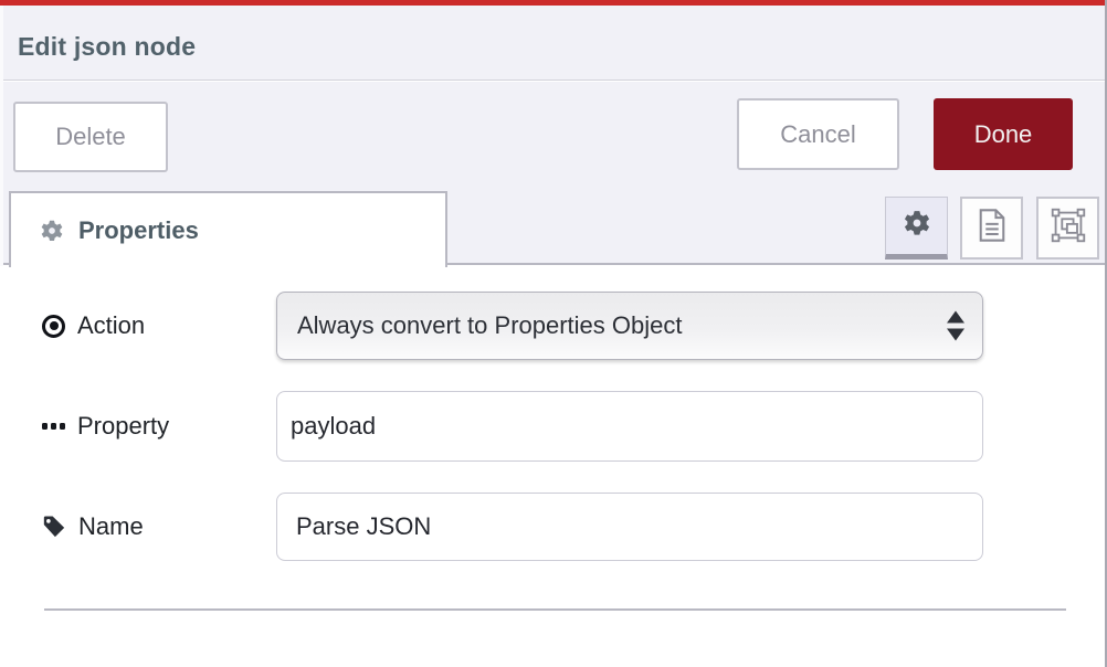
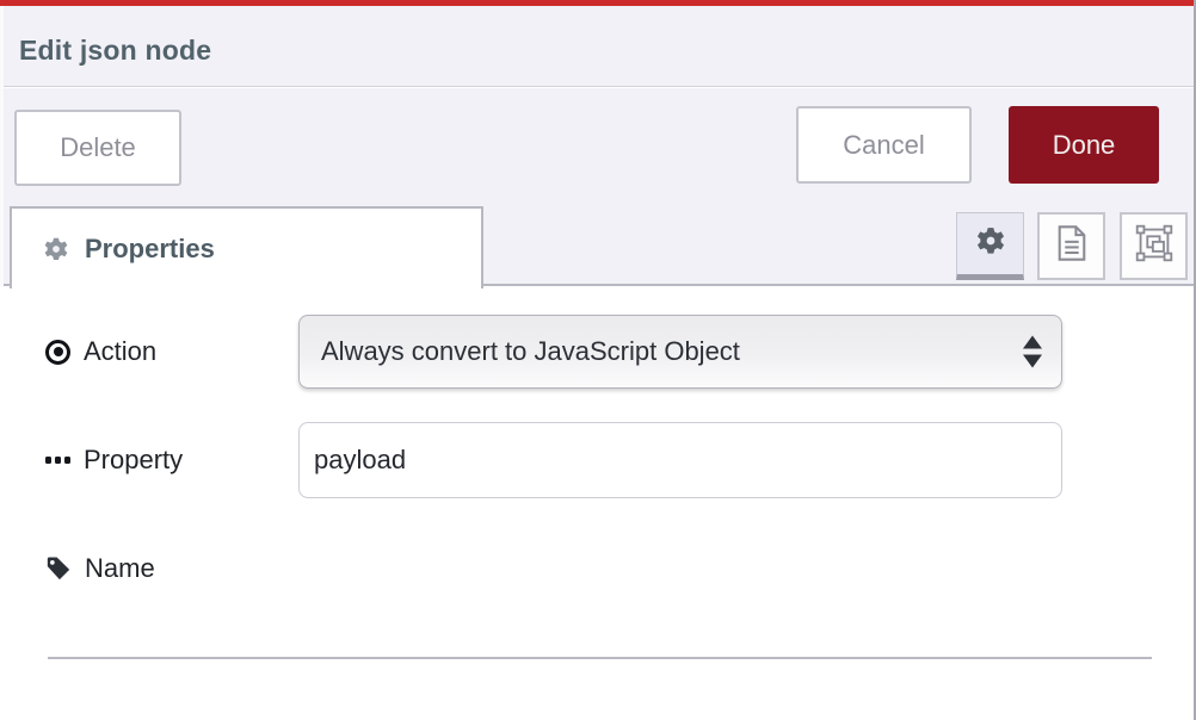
  Edit json node
  Delete
  Cancel
  Done
  Properties
  Action
- Always convert to Properties Object
+ Always convert to JavaScript Object
  Property
  payload
  Name
- Parse JSON
